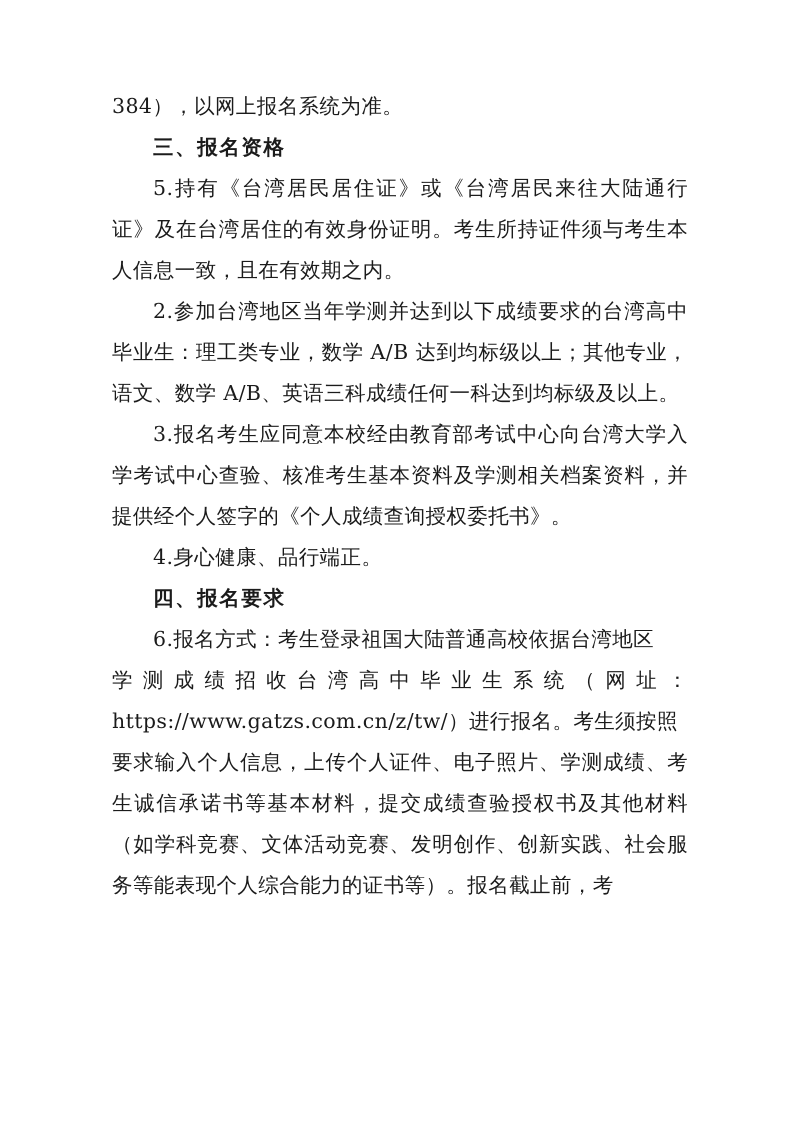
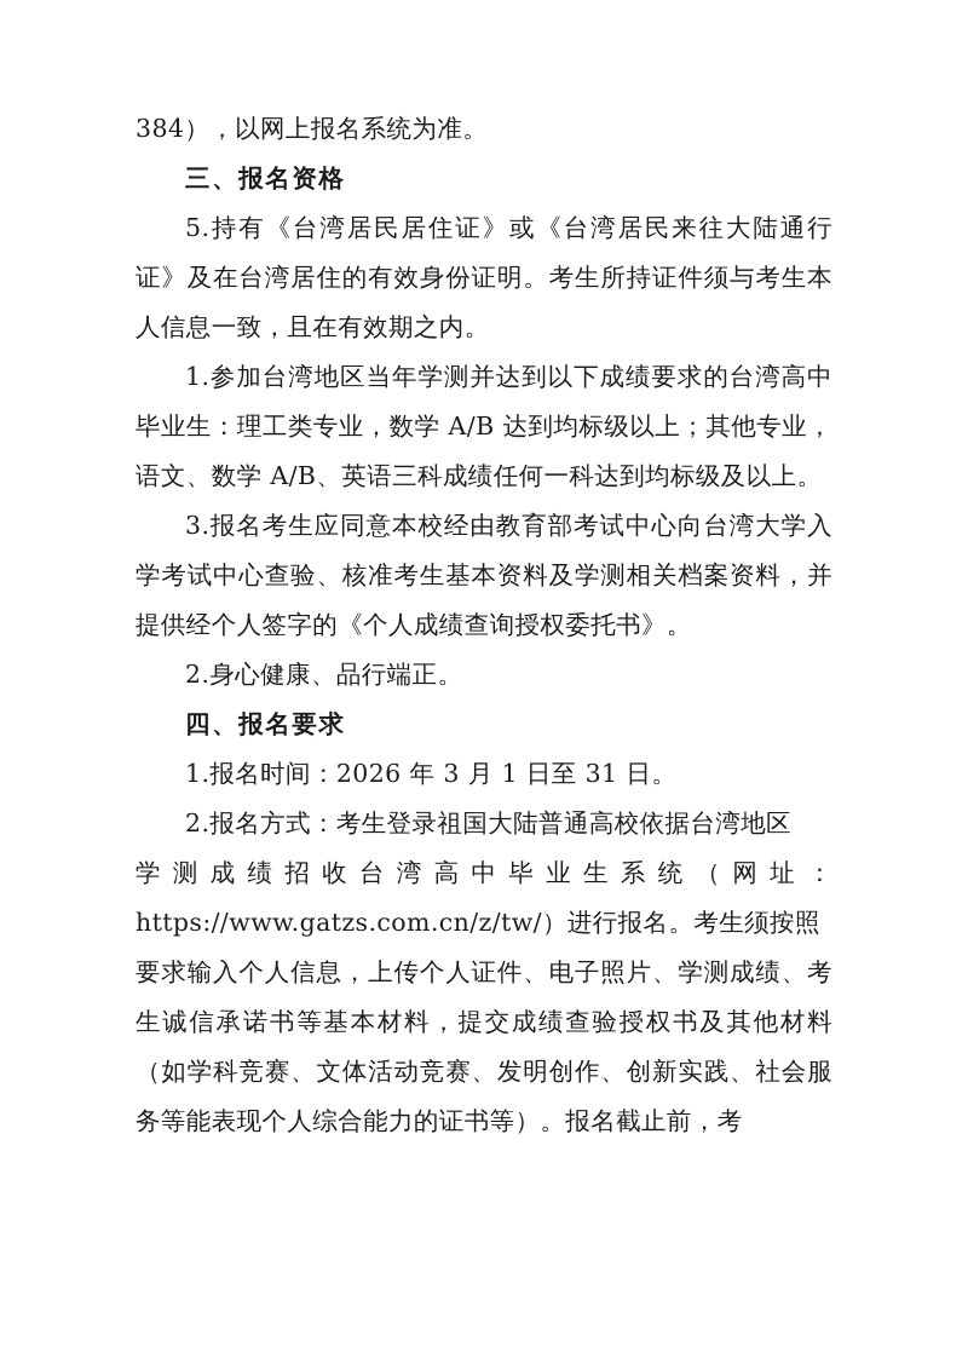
  384），以网上报名系统为准。
  三、报名资格
  5.持有《台湾居民居住证》或《台湾居民来往大陆通行证》及在台湾居住的有效身份证明。考生所持证件须与考生本人信息一致，且在有效期之内。
- 2.参加台湾地区当年学测并达到以下成绩要求的台湾高中毕业生：理工类专业，数学 A/B 达到均标级以上；其他专业，语文、数学 A/B、英语三科成绩任何一科达到均标级及以上。
+ 1.参加台湾地区当年学测并达到以下成绩要求的台湾高中毕业生：理工类专业，数学 A/B 达到均标级以上；其他专业，语文、数学 A/B、英语三科成绩任何一科达到均标级及以上。
  3.报名考生应同意本校经由教育部考试中心向台湾大学入学考试中心查验、核准考生基本资料及学测相关档案资料，并提供经个人签字的《个人成绩查询授权委托书》。
- 4.身心健康、品行端正。
+ 2.身心健康、品行端正。
  四、报名要求
+ 1.报名时间：2026 年 3 月 1 日至 31 日。
- 6.报名方式：考生登录祖国大陆普通高校依据台湾地区
+ 2.报名方式：考生登录祖国大陆普通高校依据台湾地区
  学测成绩招收台湾高中毕业生系统（网址：
  https://www.gatzs.com.cn/z/tw/）进行报名。考生须按照
  要求输入个人信息，上传个人证件、电子照片、学测成绩、考生诚信承诺书等基本材料，提交成绩查验授权书及其他材料（如学科竞赛、文体活动竞赛、发明创作、创新实践、社会服务等能表现个人综合能力的证书等）。报名截止前，考
